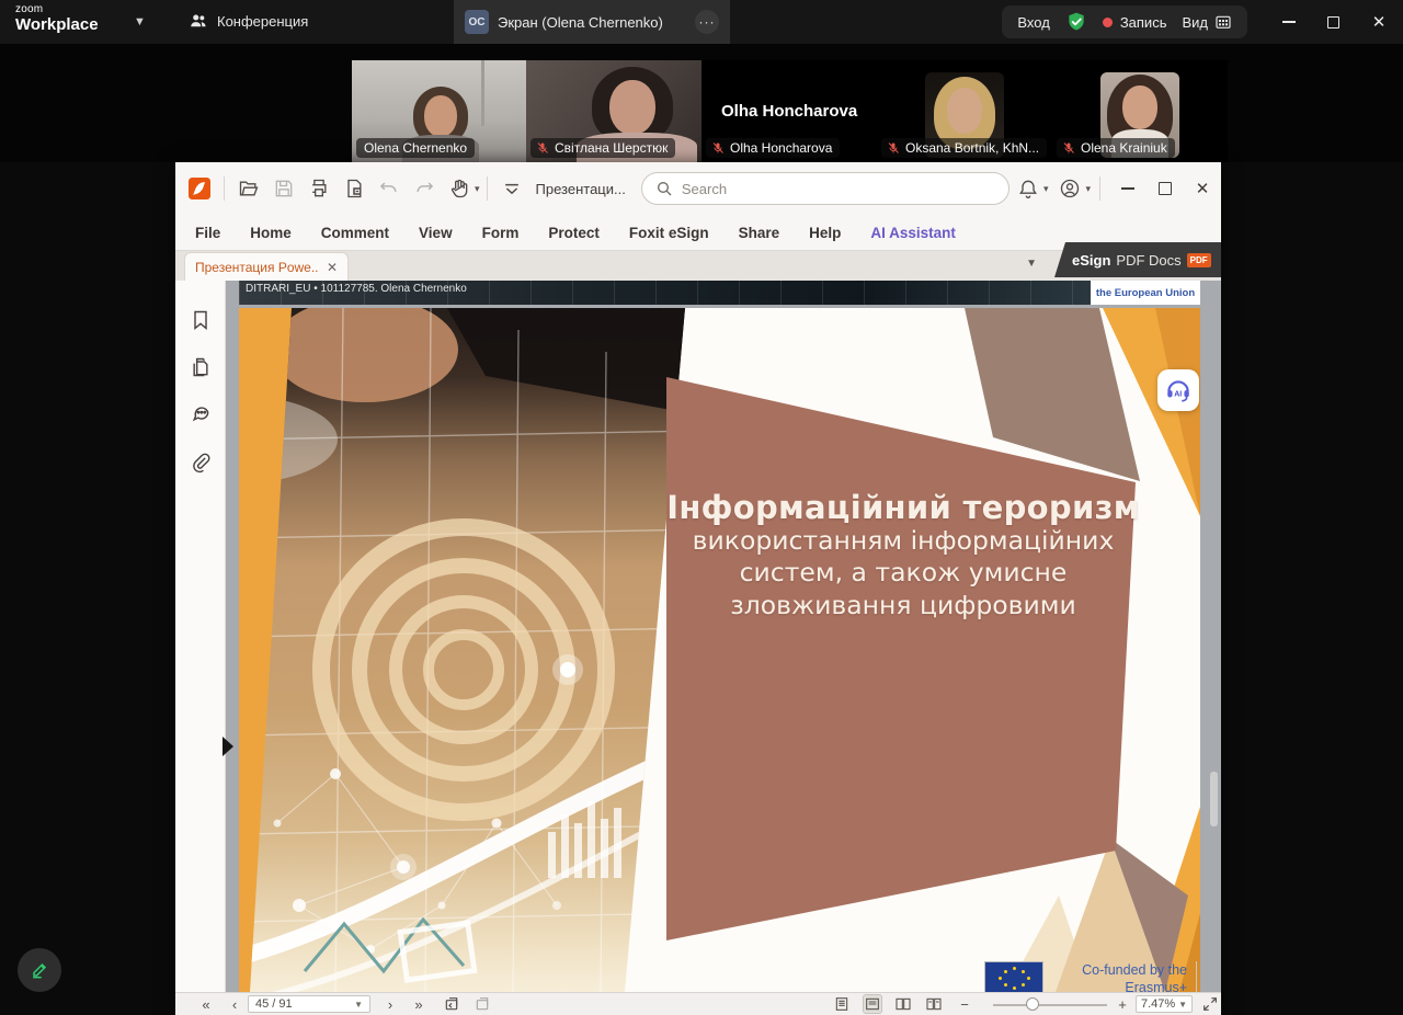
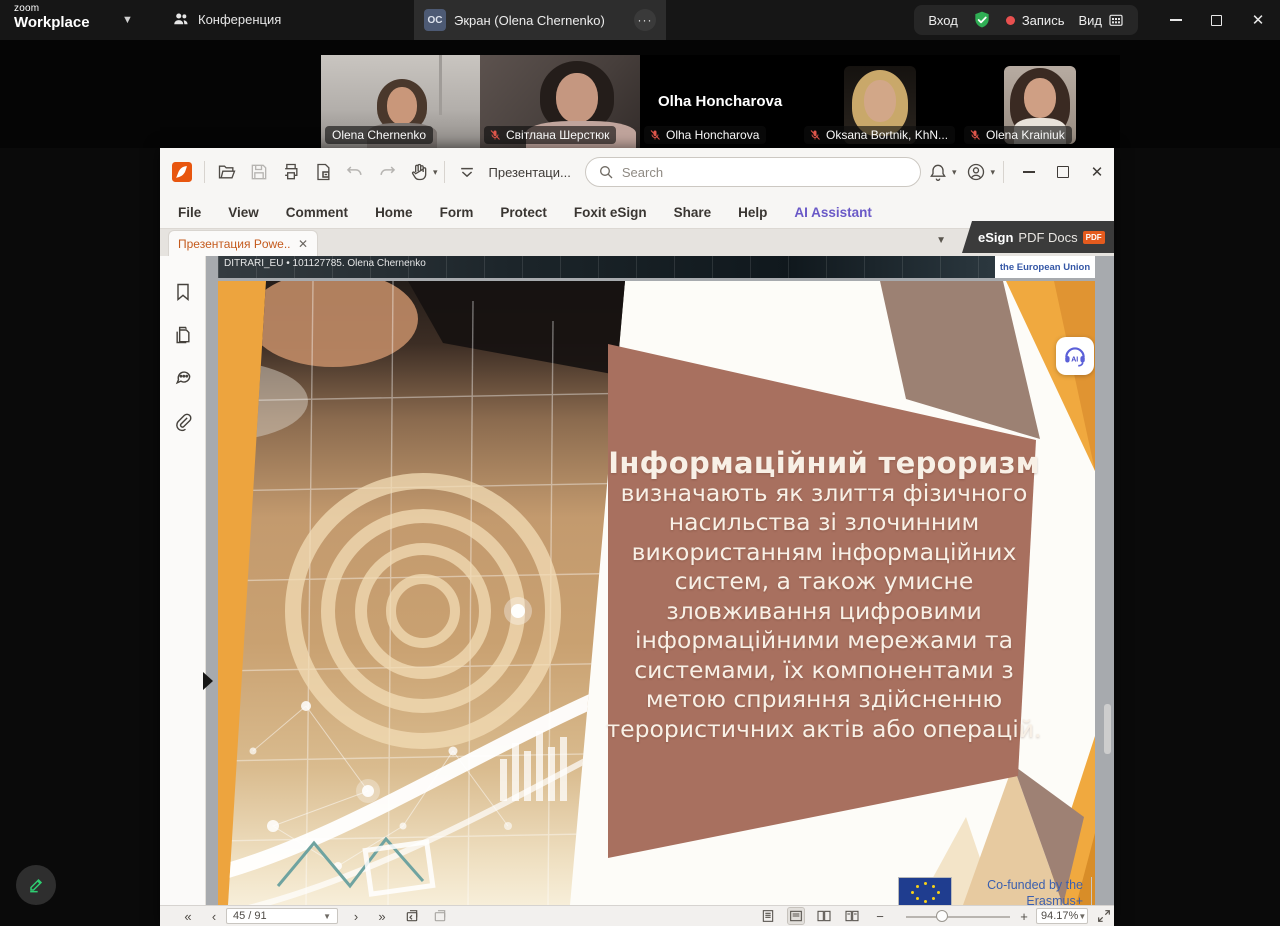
  zoom
  Workplace
  ▼
  Конференция
  ОС
  Экран (Olena Chernenko)
  ···
  Вход
  Запись
  Вид
  ✕
  Olena Chernenko
  Світлана Шерстюк
  Olha Honcharova
  Olha Honcharova
  Oksana Bortnik, KhN...
  Olena Krainiuk
  ▾
  Презентаци...
  Search
  ▾
  ▾
  ✕
  File
- Home
+ View
  Comment
- View
+ Home
  Form
  Protect
  Foxit eSign
  Share
  Help
  AI Assistant
  Презентация Powe..
  ✕
  ▼
  eSign
  PDF Docs
  PDF
  DITRARI_EU • 101127785. Olena Chernenko
  the European Union
  Інформаційний тероризм
+ визначають як злиття фізичного
+ насильства зі злочинним
  використанням інформаційних
  систем, а також умисне
  зловживання цифровими
+ інформаційними мережами та
+ системами, їх компонентами з
+ метою сприяння здійсненню
+ терористичних актів або операцій.
  Co-funded by the
  «
  ‹
  45 / 91
  ▼
  ›
  »
  −
  +
- 7.47%
+ 94.17%
  ▼
